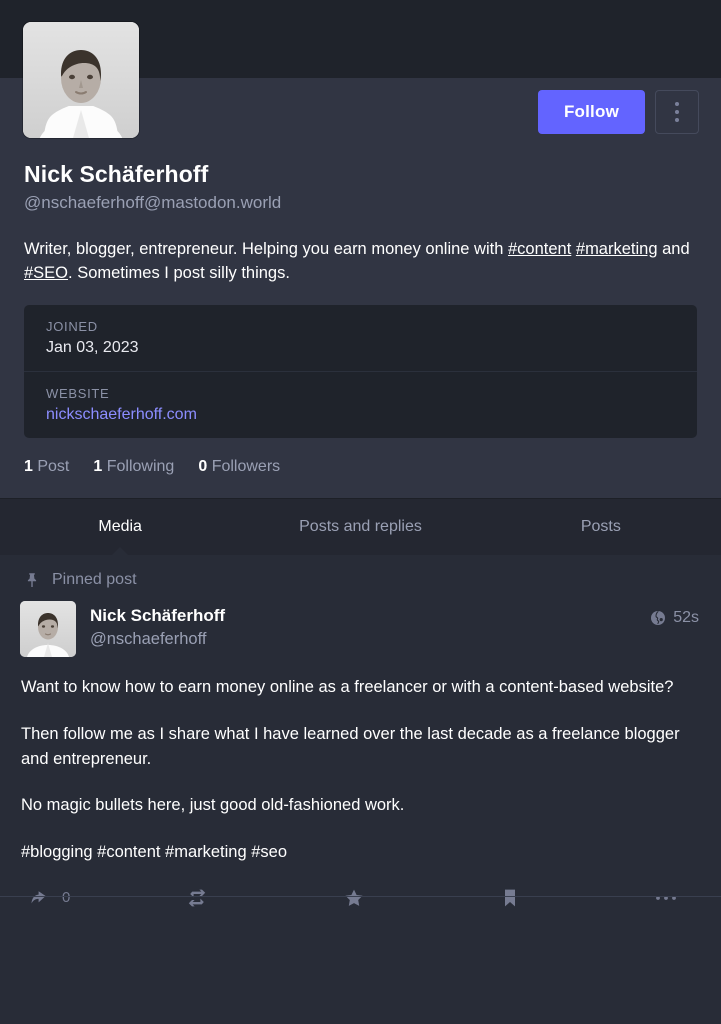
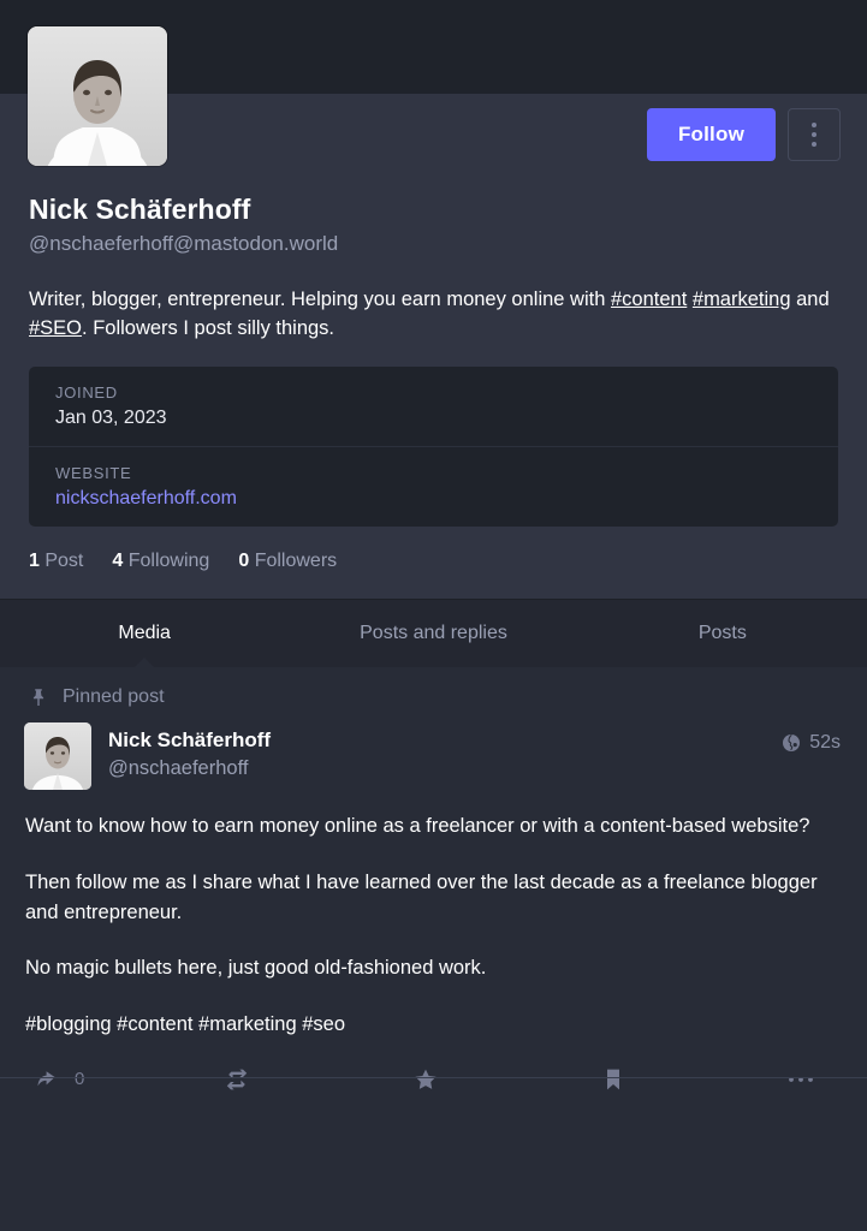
  Follow
  Nick Schäferhoff
  @nschaeferhoff@mastodon.world
- Writer, blogger, entrepreneur. Helping you earn money online with #content #marketing and #SEO. Sometimes I post silly things.
+ Writer, blogger, entrepreneur. Helping you earn money online with #content #marketing and #SEO. Followers I post silly things.
  JOINED
  Jan 03, 2023
  WEBSITE
  nickschaeferhoff.com
  1 Post
- 1 Following
+ 4 Following
  0 Followers
  Media
  Posts and replies
  Posts
  Pinned post
  Nick Schäferhoff
  @nschaeferhoff
  52s
  Want to know how to earn money online as a freelancer or with a content-based website?
  Then follow me as I share what I have learned over the last decade as a freelance blogger and entrepreneur.
  No magic bullets here, just good old-fashioned work.
  #blogging #content #marketing #seo
  0
